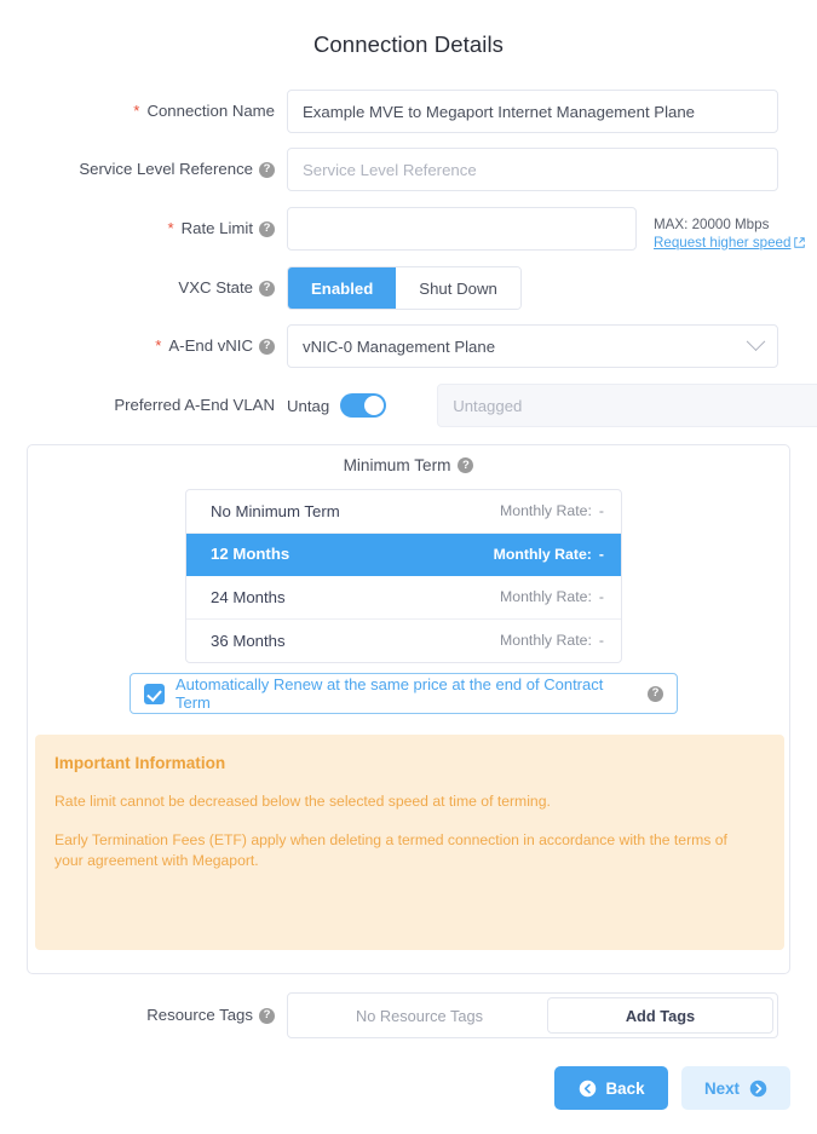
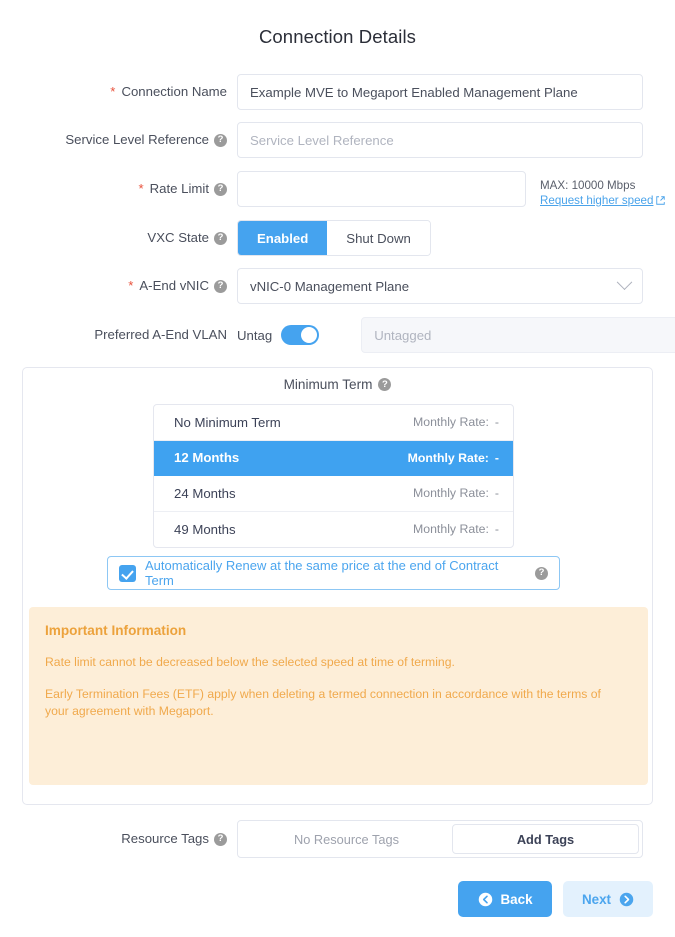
  Connection Details
  *
  Connection Name
- Example MVE to Megaport Internet Management Plane
+ Example MVE to Megaport Enabled Management Plane
  Service Level Reference
  ?
  Service Level Reference
  *
  Rate Limit
  ?
- MAX: 20000 Mbps
+ MAX: 10000 Mbps
  Request higher speed
  VXC State
  ?
  Enabled
  Shut Down
  *
  A-End vNIC
  ?
  vNIC-0 Management Plane
  Preferred A-End VLAN
  Untag
  Untagged
  Minimum Term
  ?
  No Minimum Term
  Monthly Rate:
  -
  12 Months
  Monthly Rate:
  -
  24 Months
  Monthly Rate:
  -
- 36 Months
+ 49 Months
  Monthly Rate:
  -
  Automatically Renew at the same price at the end of Contract Term
  ?
  Important Information
  Rate limit cannot be decreased below the selected speed at time of terming.
  Early Termination Fees (ETF) apply when deleting a termed connection in accordance with the terms of your agreement with Megaport.
  Resource Tags
  ?
  No Resource Tags
  Add Tags
  Back
  Next
